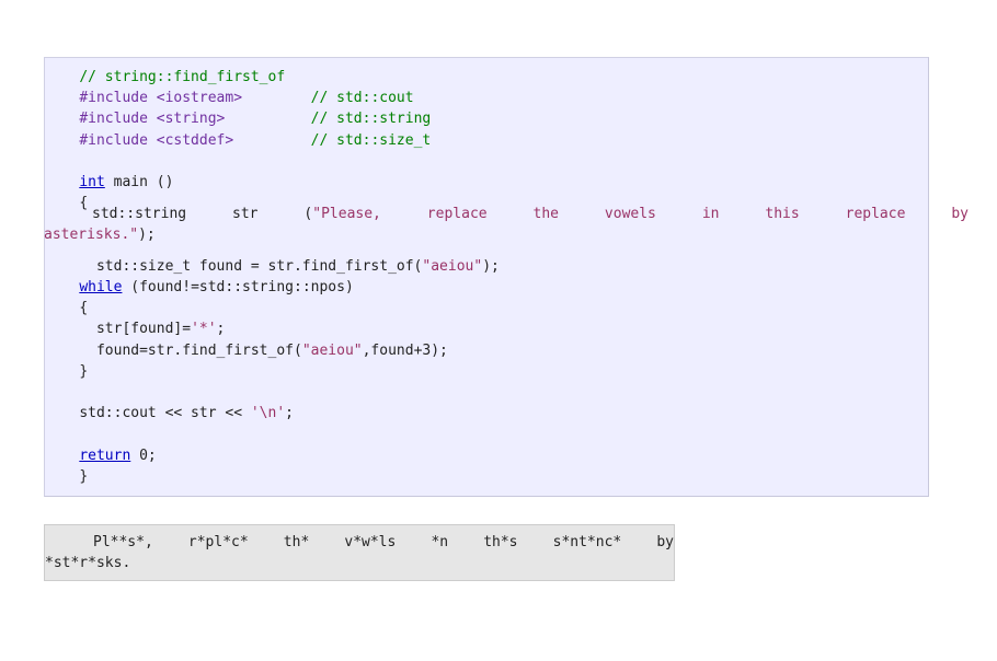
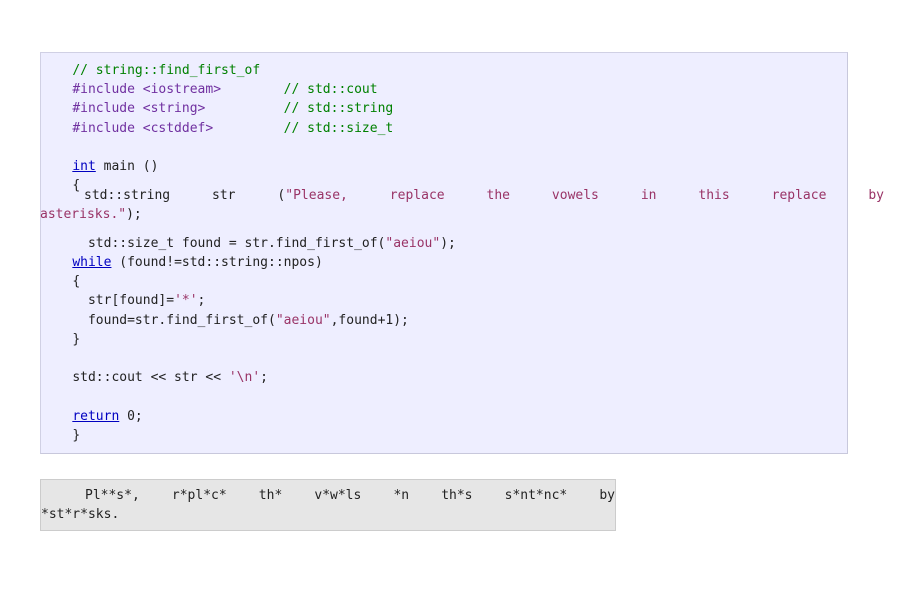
  // string::find_first_of
  #include <iostream> // std::cout
  #include <string> // std::string
  #include <cstddef> // std::size_t
  int main ()
  {
  std::size_t found = str.find_first_of("aeiou");
  while (found!=std::string::npos)
  {
  str[found]='*';
- found=str.find_first_of("aeiou",found+3);
+ found=str.find_first_of("aeiou",found+1);
  }
  std::cout << str << '\n';
  return 0;
  }
  std::string str ("Please, replace the vowels in this replace by
  asterisks.");
  Pl**s*, r*pl*c* th* v*w*ls *n th*s s*nt*nc* by
  *st*r*sks.
